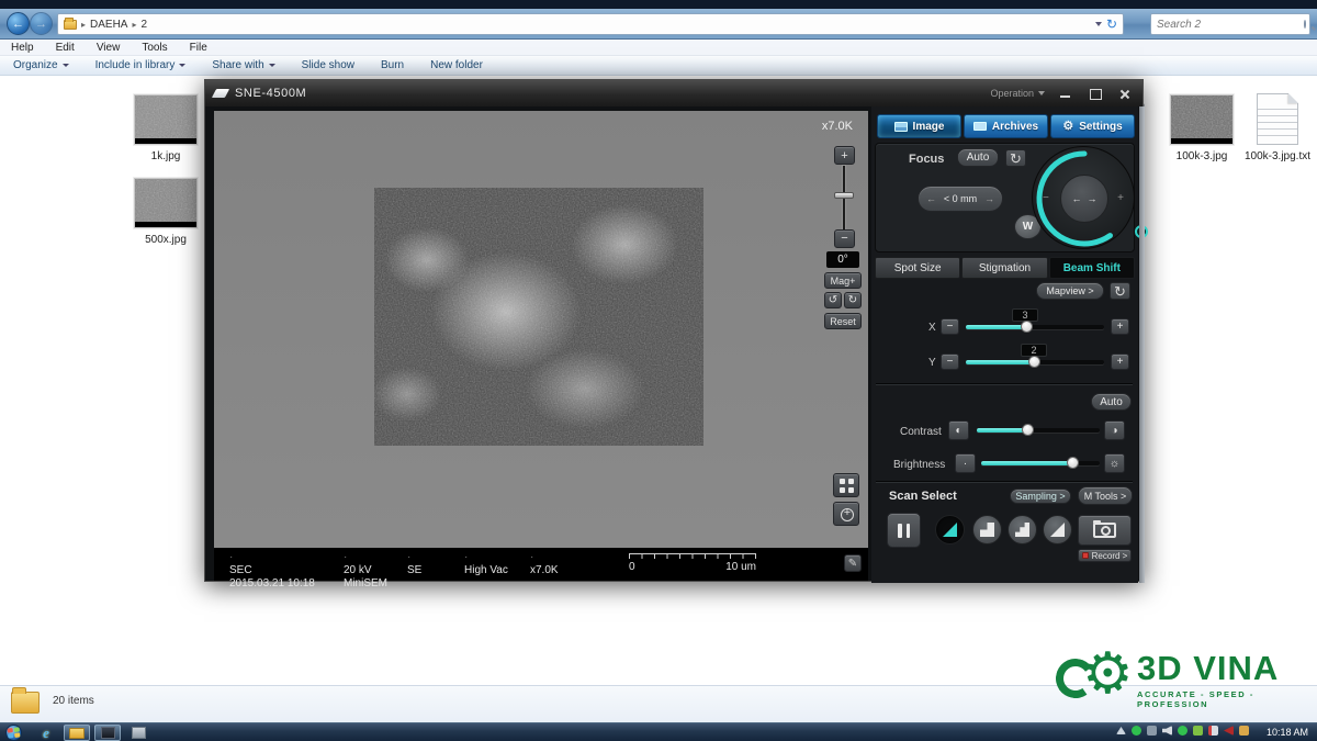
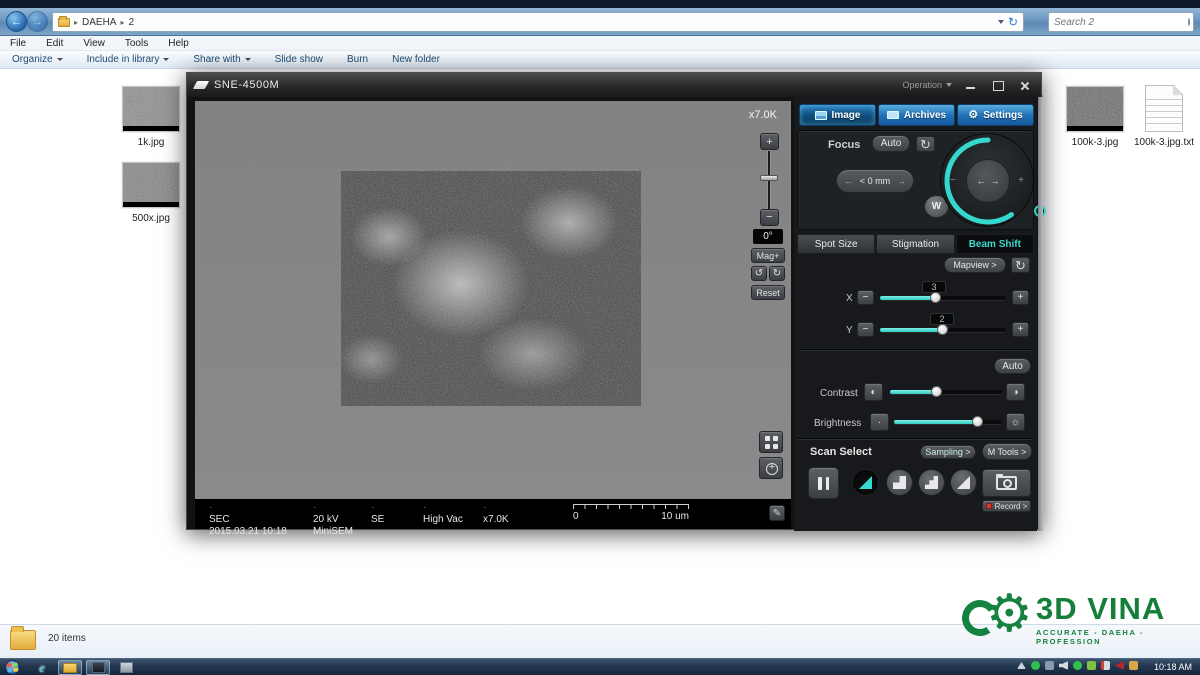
  ←
  →
  ▸
  DAEHA
  ▸
  2
  ↻
  Search 2
- Help
+ File
  Edit
  View
  Tools
- File
+ Help
  Organize
  Include in library
  Share with
  Slide show
  Burn
  New folder
  1k.jpg
  500x.jpg
  100k-3.jpg
  100k-3.jpg.txt
  20 items
  SNE-4500M
  Operation
  x7.0K
  +
  −
  0°
  Mag+
  ↺
  ↻
  Reset
  SEC
  2015.03.21 10:18
  20 kV
  MiniSEM
  SE
  High Vac
  x7.0K
  0
  10 um
  ✎
  Image
  Archives
  ⚙
  Settings
  Focus
  Auto
  ↻
  ←
  < 0 mm
  →
  W
  −
  +
  ←
  →
  Spot Size
  Stigmation
  Beam Shift
  Mapview >
  ↻
  3
  X
  −
  +
  2
  Y
  −
  +
  Auto
  Contrast
  ◐
  ◑
  Brightness
  ·
  ☼
  Scan Select
  Sampling >
  M Tools >
  Record >
  ⚙
  3D VINA
- ACCURATE - SPEED - PROFESSION
+ ACCURATE - DAEHA - PROFESSION
  e
  10:18 AM
